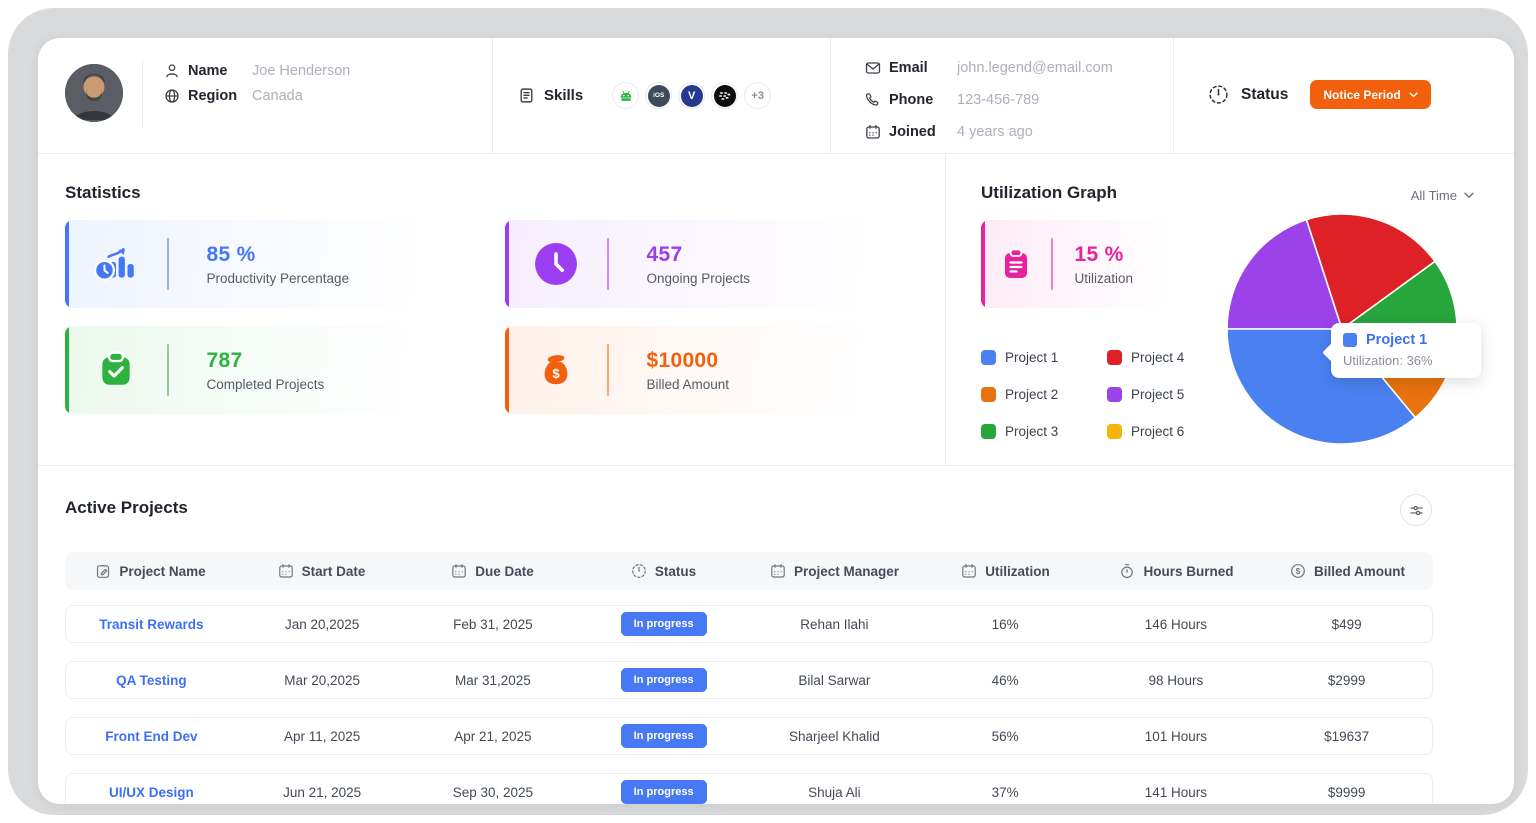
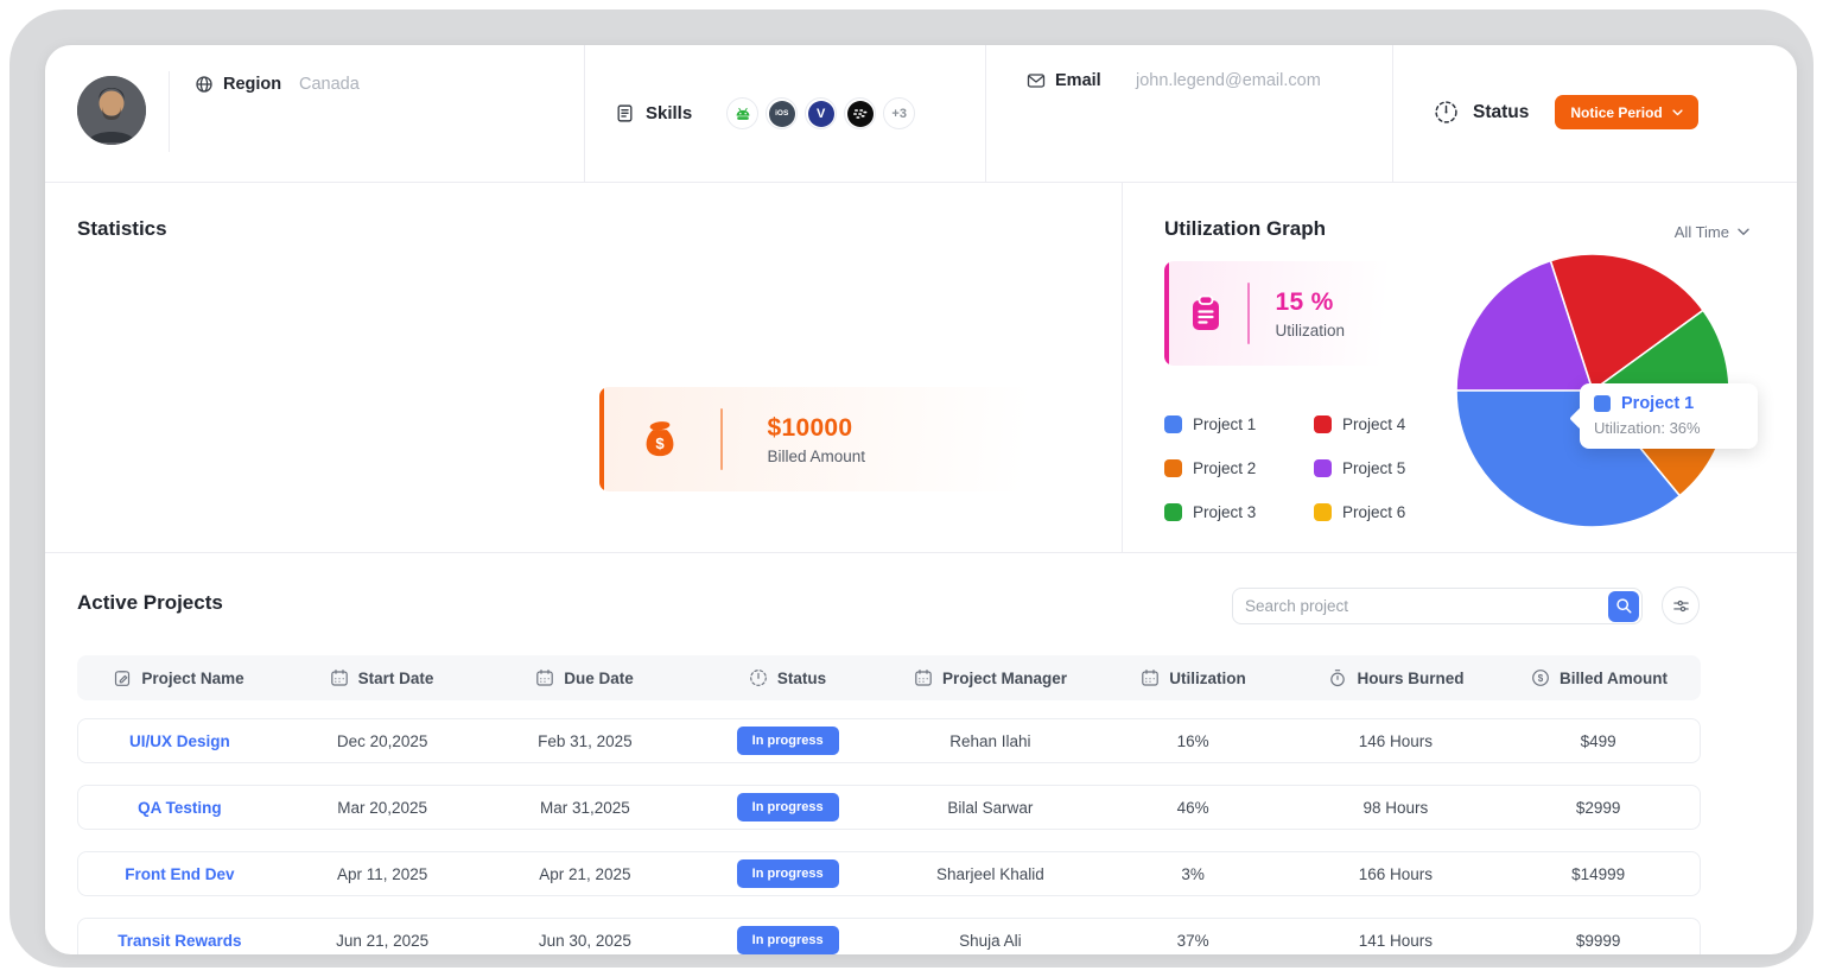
- Name
- Joe Henderson
  Region
  Canada
  Skills
  V
  +3
  Email
  john.legend@email.com
- Phone
- 123-456-789
- Joined
- 4 years ago
  Status
  Notice Period
  Statistics
- 85 %
- Productivity Percentage
- 457
- Ongoing Projects
- 787
- Completed Projects
  $
  $10000
  Billed Amount
  Utilization Graph
  All Time
  15 %
  Utilization
  Project 1
  Project 2
  Project 3
  Project 4
  Project 5
  Project 6
  Project 1
  Utilization: 36%
  Active Projects
+ Search project
  Project Name
  Start Date
  Due Date
  Status
  Project Manager
  Utilization
  Hours Burned
  $
  Billed Amount
- Transit Rewards
+ UI/UX Design
- Jan 20,2025
+ Dec 20,2025
  Feb 31, 2025
  In progress
  Rehan Ilahi
  16%
  146 Hours
  $499
  QA Testing
  Mar 20,2025
  Mar 31,2025
  In progress
  Bilal Sarwar
  46%
  98 Hours
  $2999
  Front End Dev
  Apr 11, 2025
  Apr 21, 2025
  In progress
  Sharjeel Khalid
- 56%
+ 3%
- 101 Hours
+ 166 Hours
- $19637
+ $14999
- UI/UX Design
+ Transit Rewards
  Jun 21, 2025
- Sep 30, 2025
+ Jun 30, 2025
  In progress
  Shuja Ali
  37%
  141 Hours
  $9999
